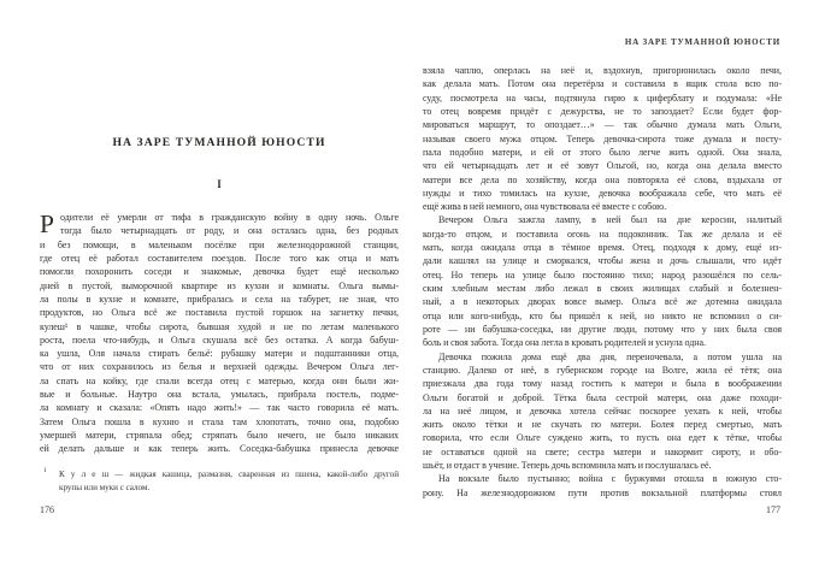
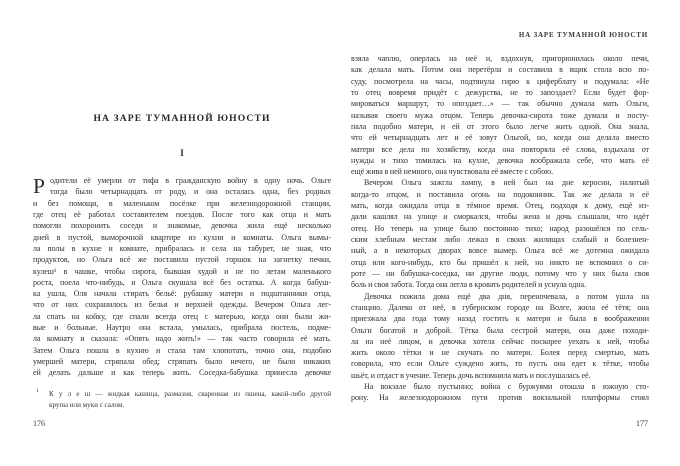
  НА ЗАРЕ ТУМАННОЙ ЮНОСТИ
  I
  Р
  одители её умерли от тифа в гражданскую войну в одну ночь. Ольге
  тогда было четырнадцать от роду, и она осталась одна, без родных
  и без помощи, в маленьком посёлке при железнодорожной станции,
  где отец её работал составителем поездов. После того как отца и мать
- помогли похоронить соседи и знакомые, девочка будет ещё несколько
+ помогли похоронить соседи и знакомые, девочка жила ещё несколько
  дней в пустой, выморочной квартире из кухни и комнаты. Ольга вымы-
  ла полы в кухне и комнате, прибралась и села на табурет, не зная, что
  продуктов, но Ольга всё же поставила пустой горшок на загнетку печки,
  кулеш¹ в чашке, чтобы сирота, бывшая худой и не по летам маленького
  роста, поела что-нибудь, и Ольга скушала всё без остатка. А когда бабуш-
  ка ушла, Оля начала стирать бельё: рубашку матери и подштанники отца,
  что от них сохранилось из белья и верхней одежды. Вечером Ольга лег-
  ла спать на койку, где спали всегда отец с матерью, когда они были жи-
  вые и больные. Наутро она встала, умылась, прибрала постель, подме-
  ла комнату и сказала: «Опять надо жить!» — так часто говорила её мать.
  Затем Ольга пошла в кухню и стала там хлопотать, точно она, подобно
  умершей матери, стряпала обед; стряпать было нечего, не было никаких
  ей делать дальше и как теперь жить. Соседка-бабушка принесла девочке
  К у л е ш — жидкая кашица, размазня, сваренная из пшена, какой-либо другой
  крупы или муки с салом.
  176
  НА ЗАРЕ ТУМАННОЙ ЮНОСТИ
  взяла чаплю, оперлась на неё и, вздохнув, пригорюнилась около печи,
  как делала мать. Потом она перетёрла и составила в ящик стола всю по-
  суду, посмотрела на часы, подтянула гирю к циферблату и подумала: «Не
  то отец вовремя придёт с дежурства, не то запоздает? Если будет фор-
  мироваться маршрут, то опоздает…» — так обычно думала мать Ольги,
  называя своего мужа отцом. Теперь девочка-сирота тоже думала и посту-
  пала подобно матери, и ей от этого было легче жить одной. Она знала,
  что ей четырнадцать лет и её зовут Ольгой, но, когда она делала вместо
  матери все дела по хозяйству, когда она повторяла её слова, вздыхала от
  нужды и тихо томилась на кухне, девочка воображала себе, что мать её
  ещё жива в ней немного, она чувствовала её вместе с собою.
  Вечером Ольга зажгла лампу, в ней был на дне керосин, налитый
  когда-то отцом, и поставила огонь на подоконник. Так же делала и её
  мать, когда ожидала отца в тёмное время. Отец, подходя к дому, ещё из-
  дали кашлял на улице и сморкался, чтобы жена и дочь слышали, что идёт
  отец. Но теперь на улице было постоянно тихо; народ разошёлся по сель-
  ским хлебным местам либо лежал в своих жилищах слабый и болезнен-
  ный, а в некоторых дворах вовсе вымер. Ольга всё же дотемна ожидала
  отца или кого-нибудь, кто бы пришёл к ней, но никто не вспомнил о си-
  роте — ни бабушка-соседка, ни другие люди, потому что у них была своя
  боль и своя забота. Тогда она легла в кровать родителей и уснула одна.
  Девочка пожила дома ещё два дня, переночевала, а потом ушла на
  станцию. Далеко от неё, в губернском городе на Волге, жила её тётя; она
  приезжала два года тому назад гостить к матери и была в воображении
  Ольги богатой и доброй. Тётка была сестрой матери, она даже походи-
  ла на неё лицом, и девочка хотела сейчас поскорее уехать к ней, чтобы
  жить около тётки и не скучать по матери. Болея перед смертью, мать
  говорила, что если Ольге суждено жить, то пусть она едет к тётке, чтобы
- не оставаться одной на свете; сестра матери и накормит сироту, и обо-
  шьёт, и отдаст в учение. Теперь дочь вспомнила мать и послушалась её.
  На вокзале было пустынно; война с буржуями отошла в южную сто-
  рону. На железнодорожном пути против вокзальной платформы стоял
  177
